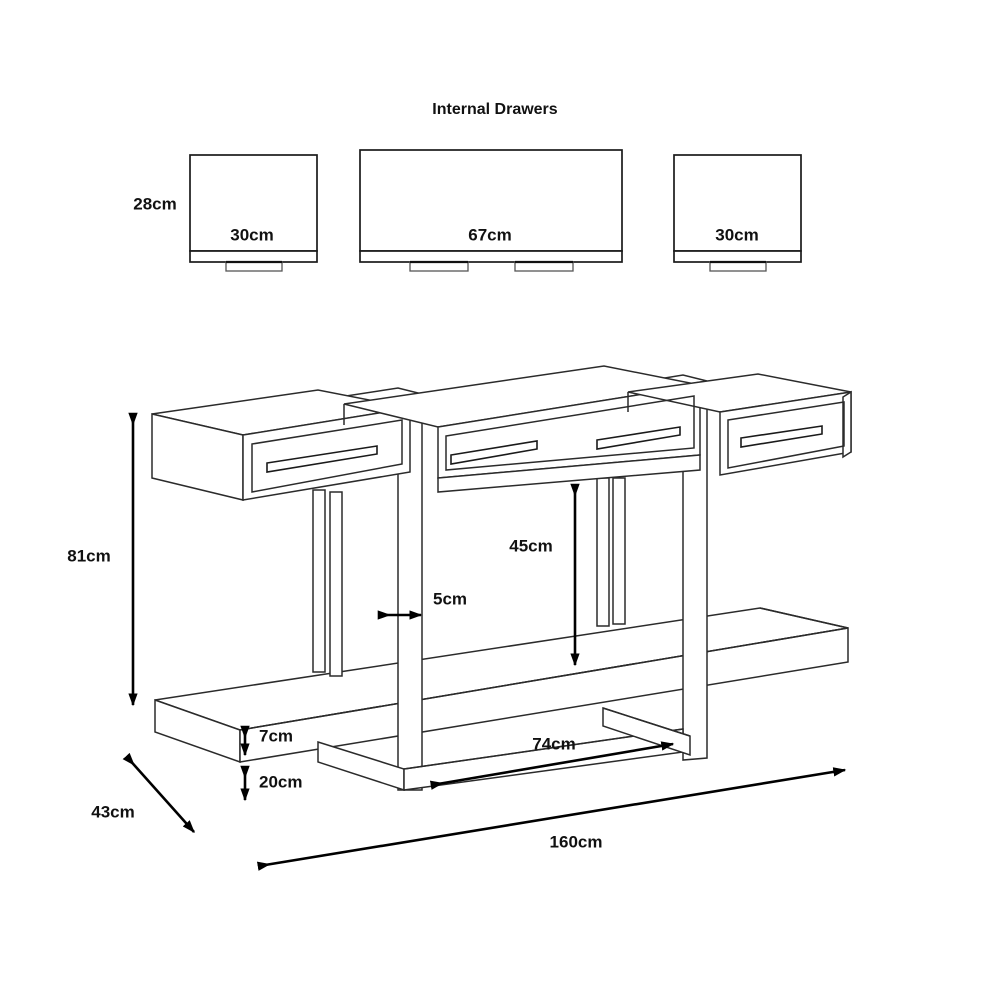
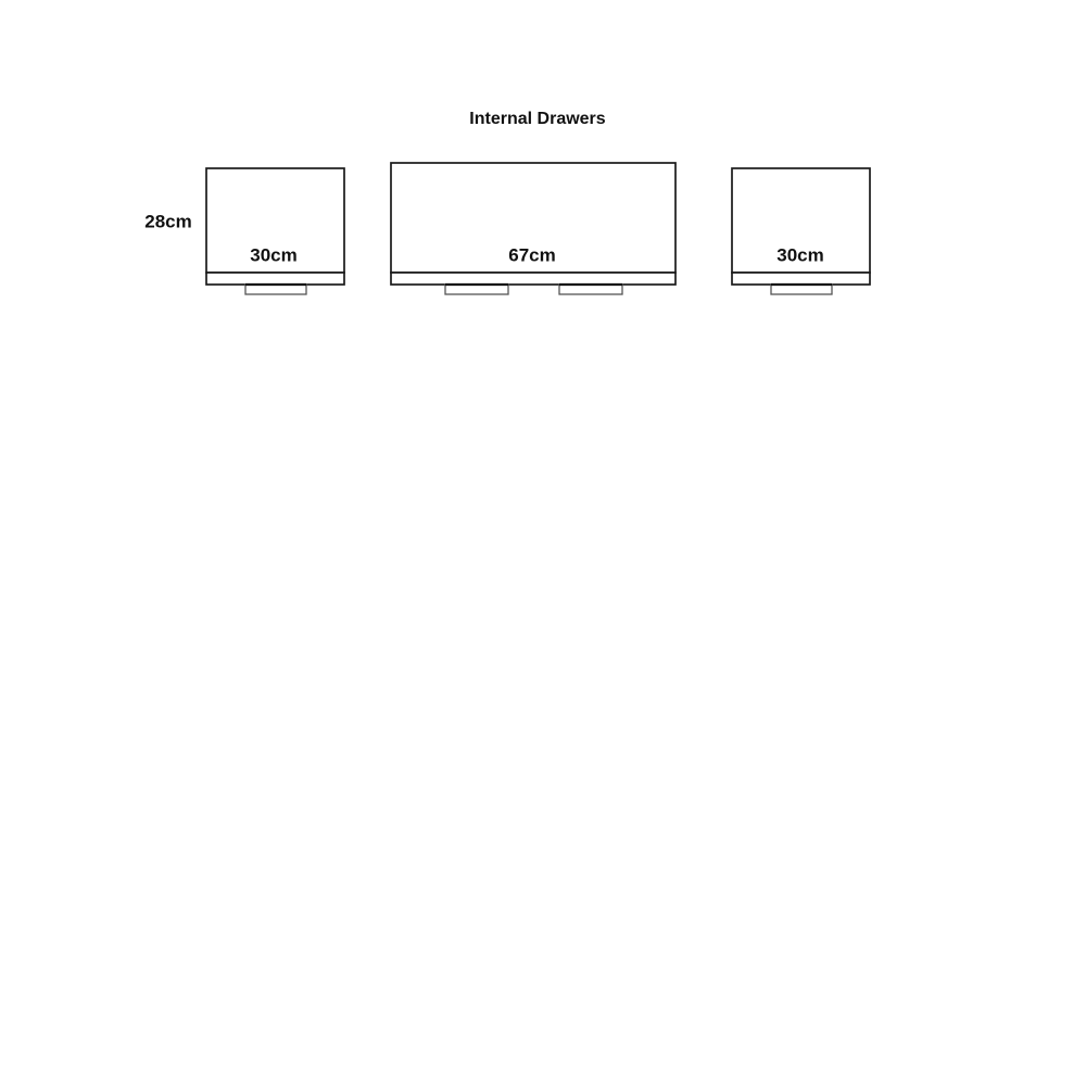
  Internal Drawers
  28cm
  30cm
  67cm
  30cm
- 81cm
- 45cm
- 5cm
- 7cm
- 20cm
- 74cm
- 160cm
- 43cm
